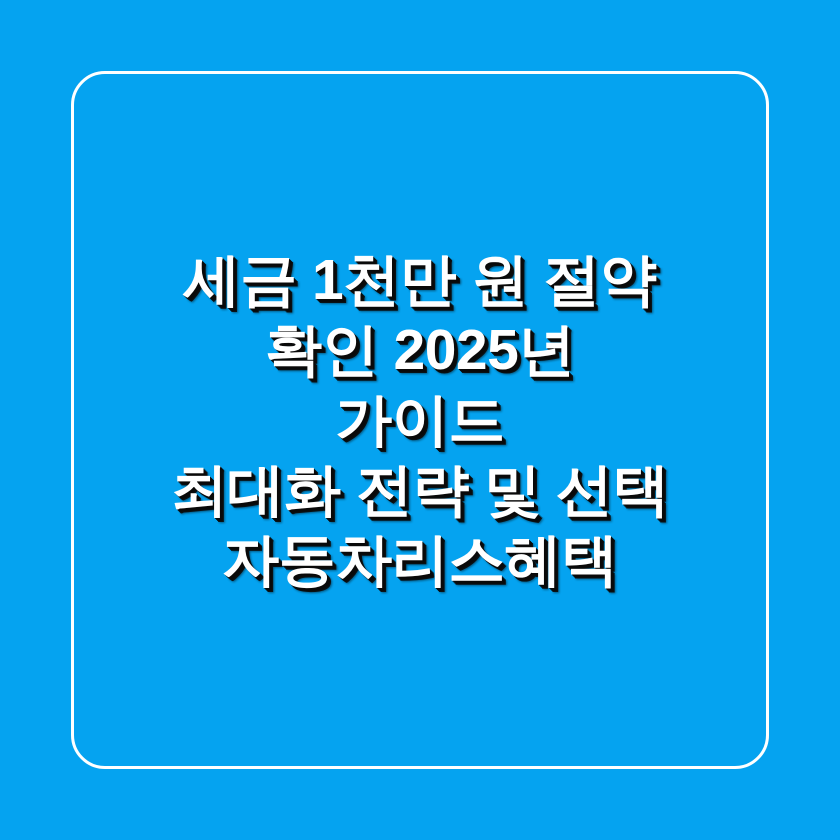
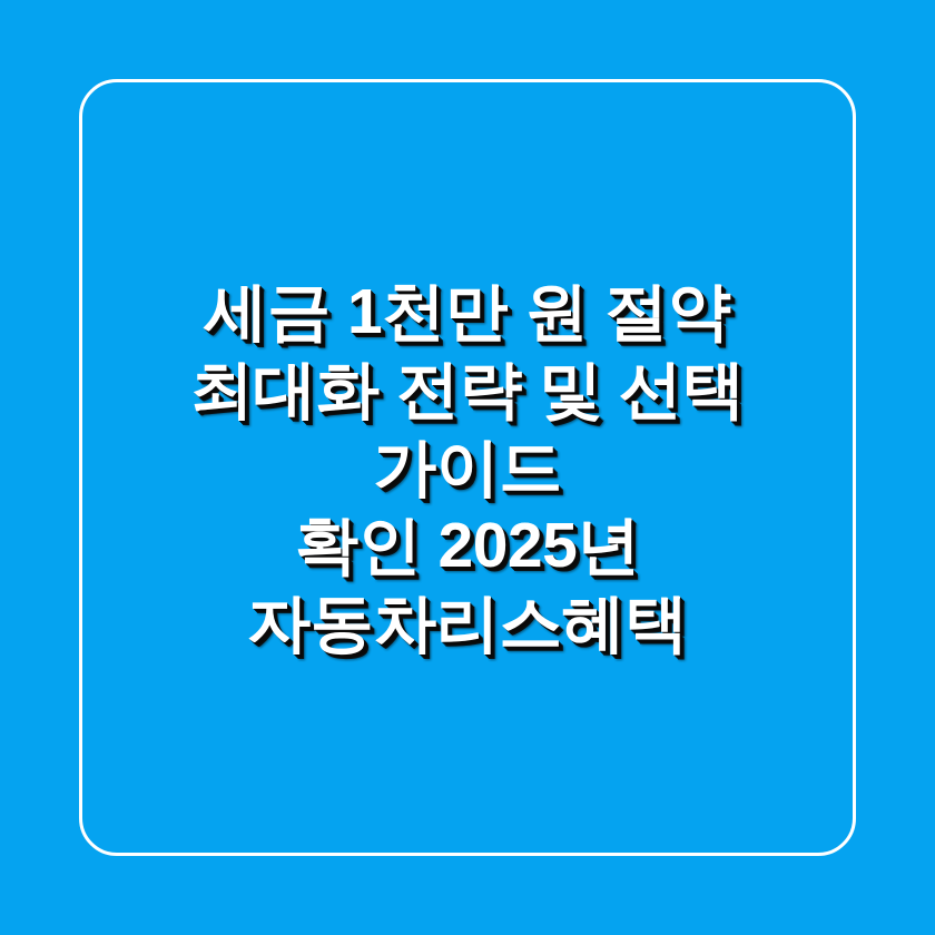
  세금 1천만 원 절약
- 확인 2025년
+ 최대화 전략 및 선택
  가이드
- 최대화 전략 및 선택
+ 확인 2025년
  자동차리스혜택
